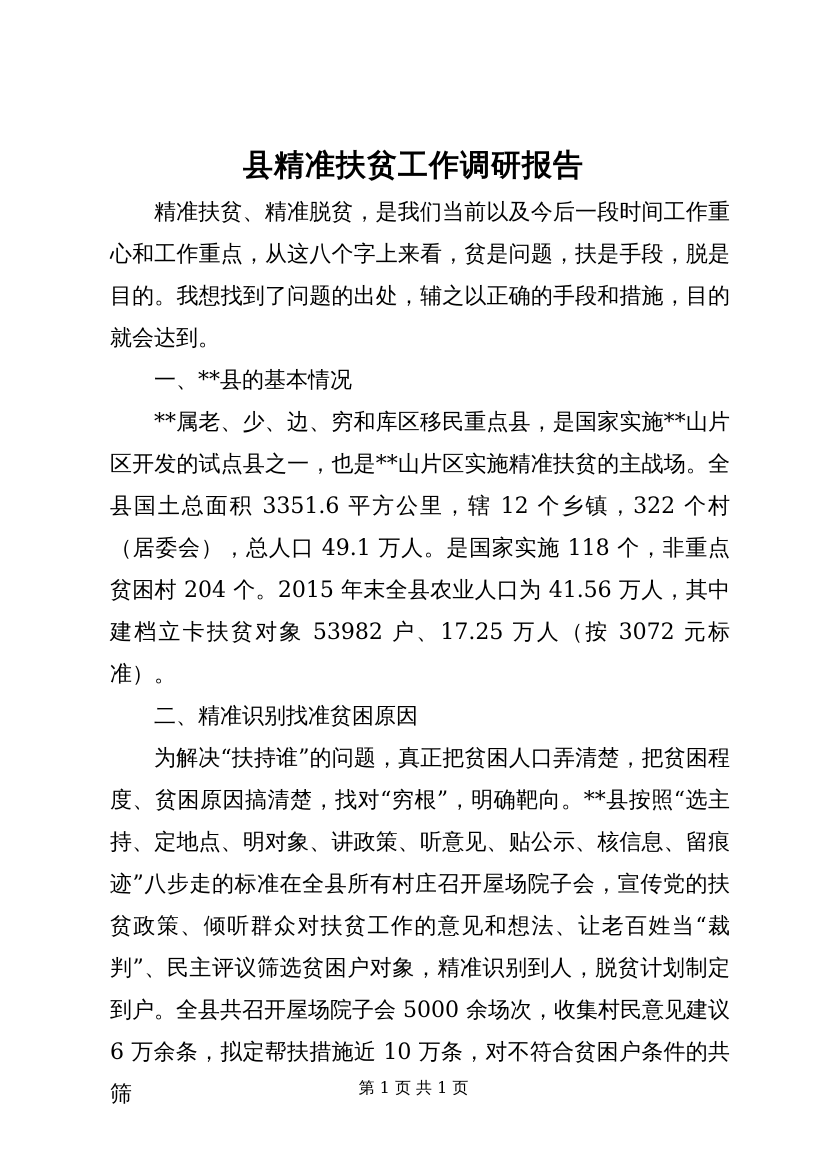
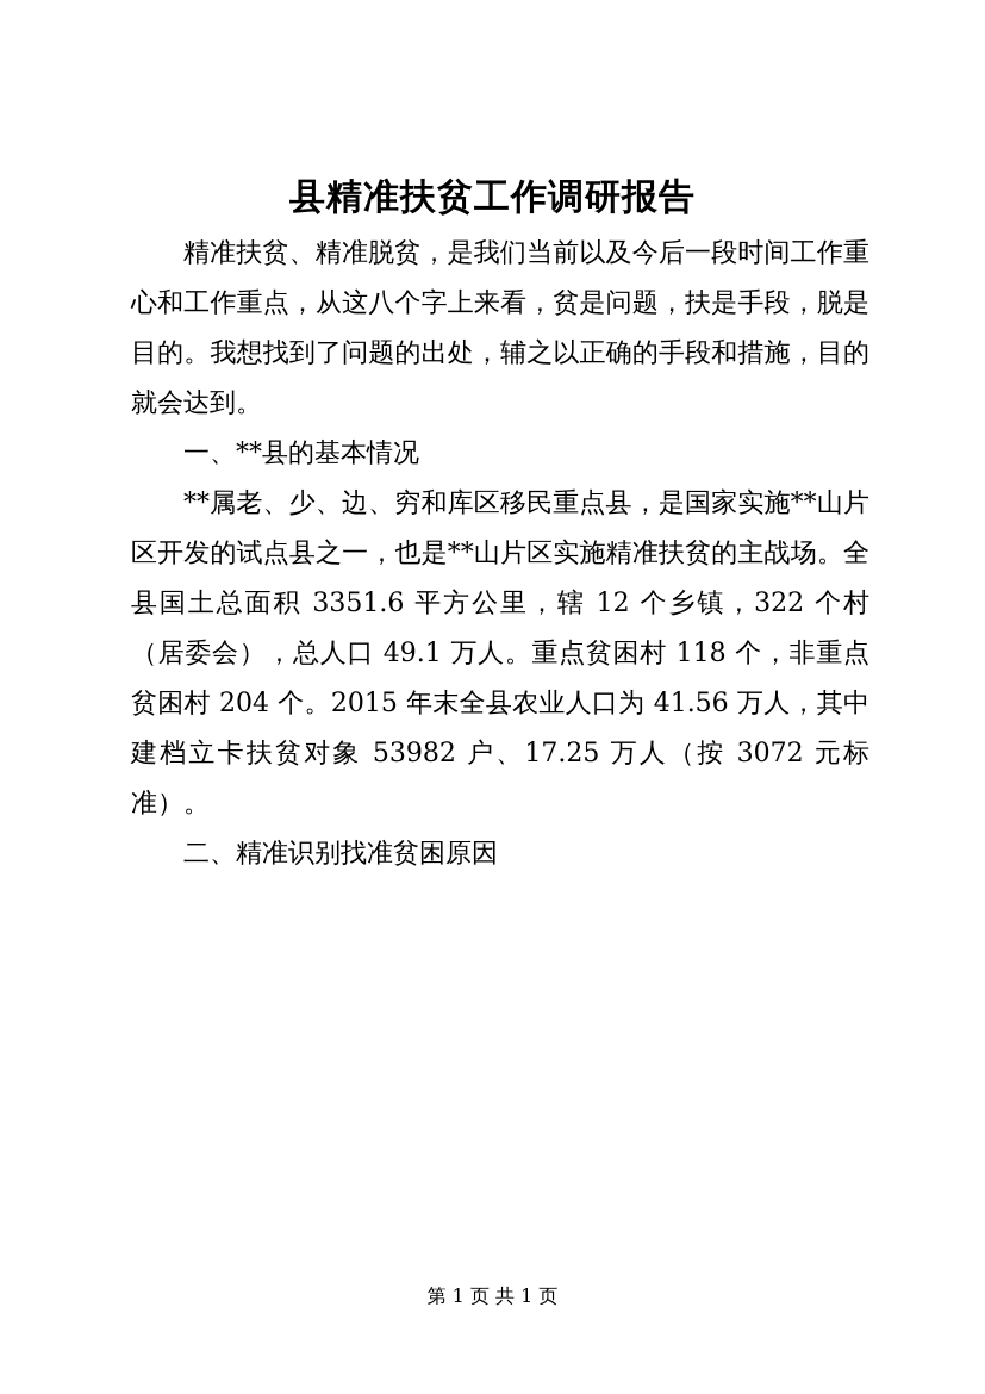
  县精准扶贫工作调研报告
  精准扶贫、精准脱贫，是我们当前以及今后一段时间工作重心和工作重点，从这八个字上来看，贫是问题，扶是手段，脱是目的。我想找到了问题的出处，辅之以正确的手段和措施，目的就会达到。
  一、**县的基本情况
- **属老、少、边、穷和库区移民重点县，是国家实施**山片区开发的试点县之一，也是**山片区实施精准扶贫的主战场。全县国土总面积 3351.6 平方公里，辖 12 个乡镇，322 个村（居委会），总人口 49.1 万人。是国家实施 118 个，非重点贫困村 204 个。2015 年末全县农业人口为 41.56 万人，其中建档立卡扶贫对象 53982 户、17.25 万人（按 3072 元标准）。
+ **属老、少、边、穷和库区移民重点县，是国家实施**山片区开发的试点县之一，也是**山片区实施精准扶贫的主战场。全县国土总面积 3351.6 平方公里，辖 12 个乡镇，322 个村（居委会），总人口 49.1 万人。重点贫困村 118 个，非重点贫困村 204 个。2015 年末全县农业人口为 41.56 万人，其中建档立卡扶贫对象 53982 户、17.25 万人（按 3072 元标准）。
  二、精准识别找准贫困原因
- 为解决“扶持谁”的问题，真正把贫困人口弄清楚，把贫困程度、贫困原因搞清楚，找对“穷根”，明确靶向。**县按照“选主持、定地点、明对象、讲政策、听意见、贴公示、核信息、留痕迹”八步走的标准在全县所有村庄召开屋场院子会，宣传党的扶贫政策、倾听群众对扶贫工作的意见和想法、让老百姓当“裁判”、民主评议筛选贫困户对象，精准识别到人，脱贫计划制定到户。全县共召开屋场院子会 5000 余场次，收集村民意见建议 6 万余条，拟定帮扶措施近 10 万条，对不符合贫困户条件的共筛
  第 1 页 共 1 页
